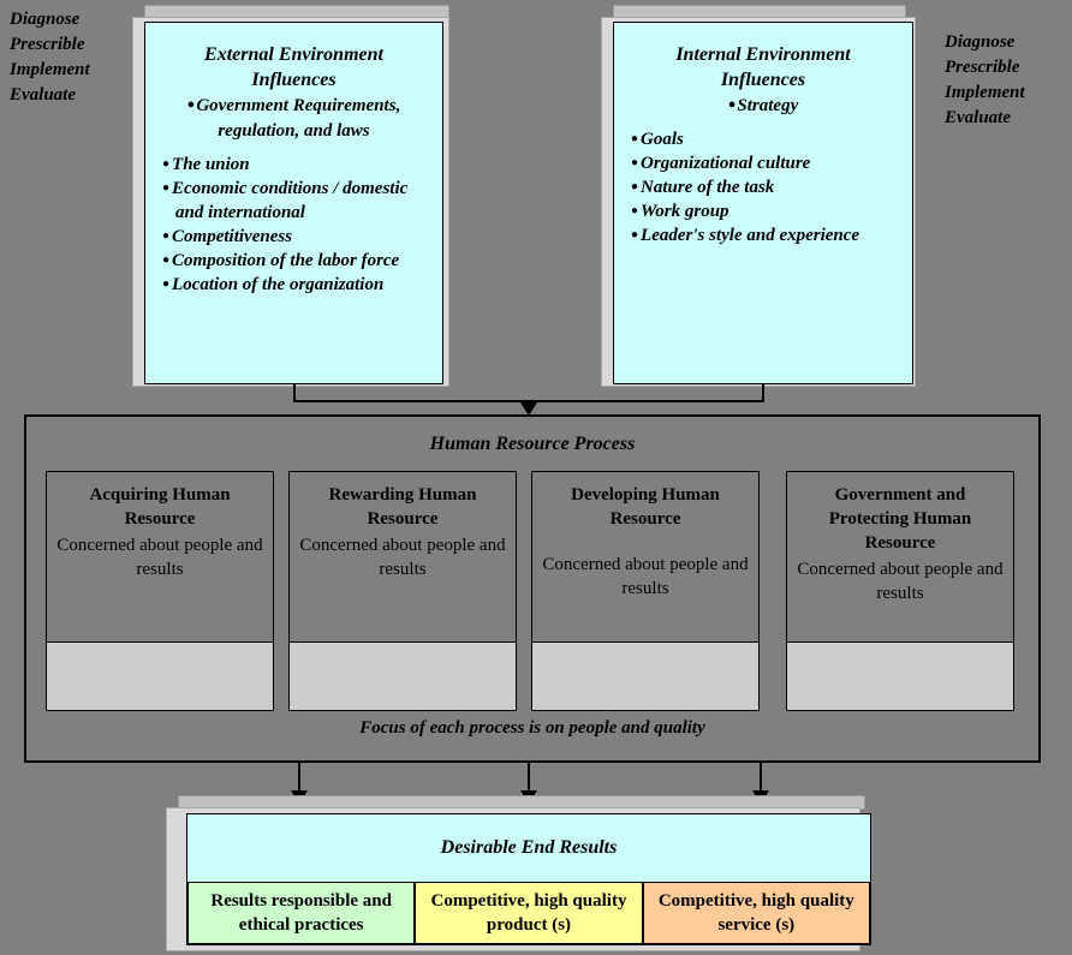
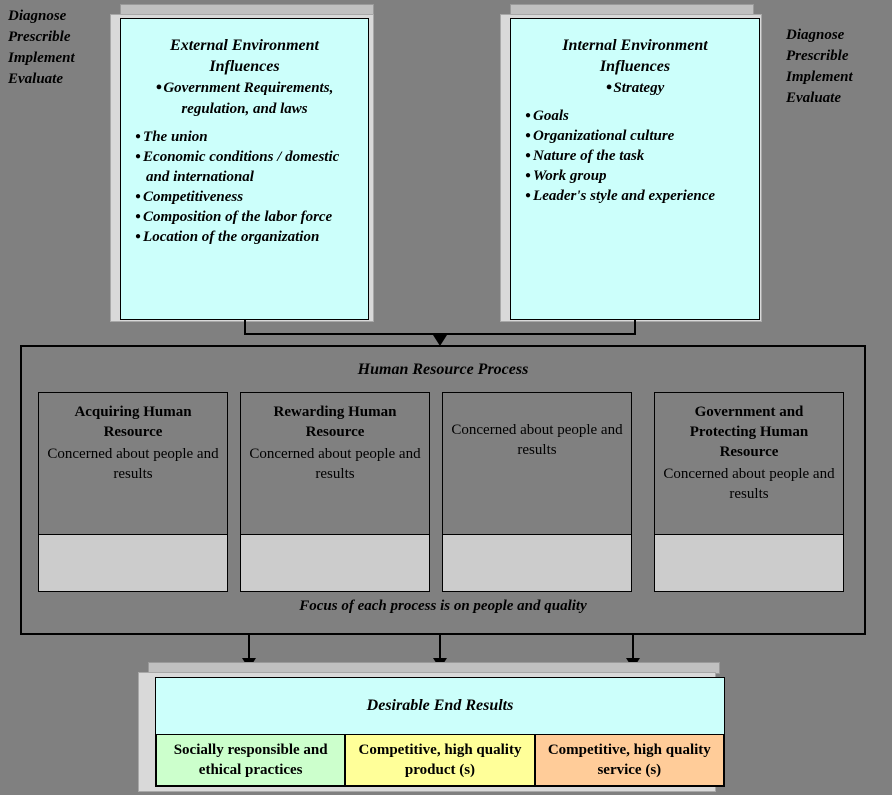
  Diagnose
  Prescrible
  Implement
  Evaluate
  Diagnose
  Prescrible
  Implement
  Evaluate
  External Environment Influences
  Government Requirements, regulation, and laws
  The union
  Economic conditions / domestic and international
  Competitiveness
  Composition of the labor force
  Location of the organization
  Internal Environment Influences
  Strategy
  Goals
  Organizational culture
  Nature of the task
  Work group
  Leader's style and experience
  Human Resource Process
  Acquiring Human Resource
  Concerned about people and results
  Rewarding Human Resource
  Concerned about people and results
- Developing Human Resource
  Concerned about people and results
  Government and Protecting Human Resource
  Concerned about people and results
  Focus of each process is on people and quality
  Desirable End Results
- Results responsible and ethical practices
+ Socially responsible and ethical practices
  Competitive, high quality product (s)
  Competitive, high quality service (s)
